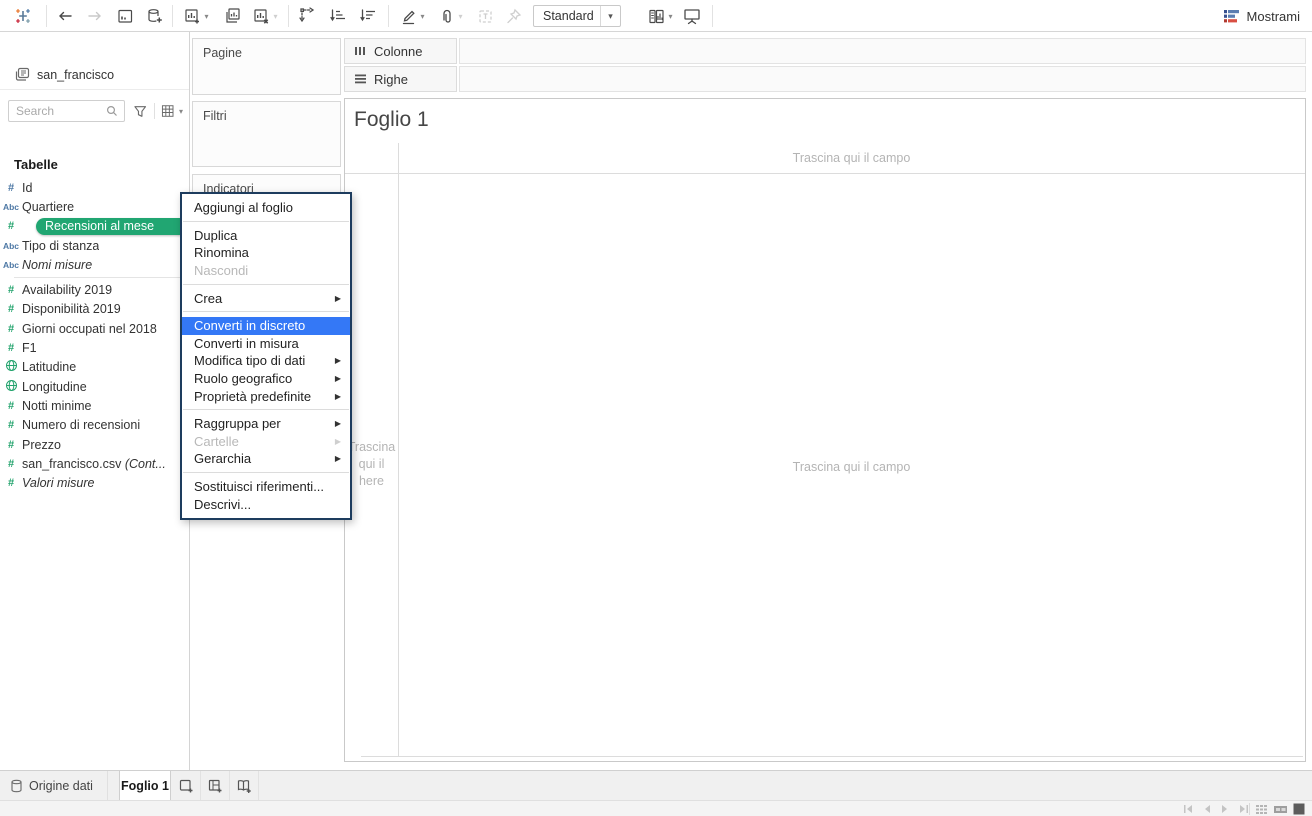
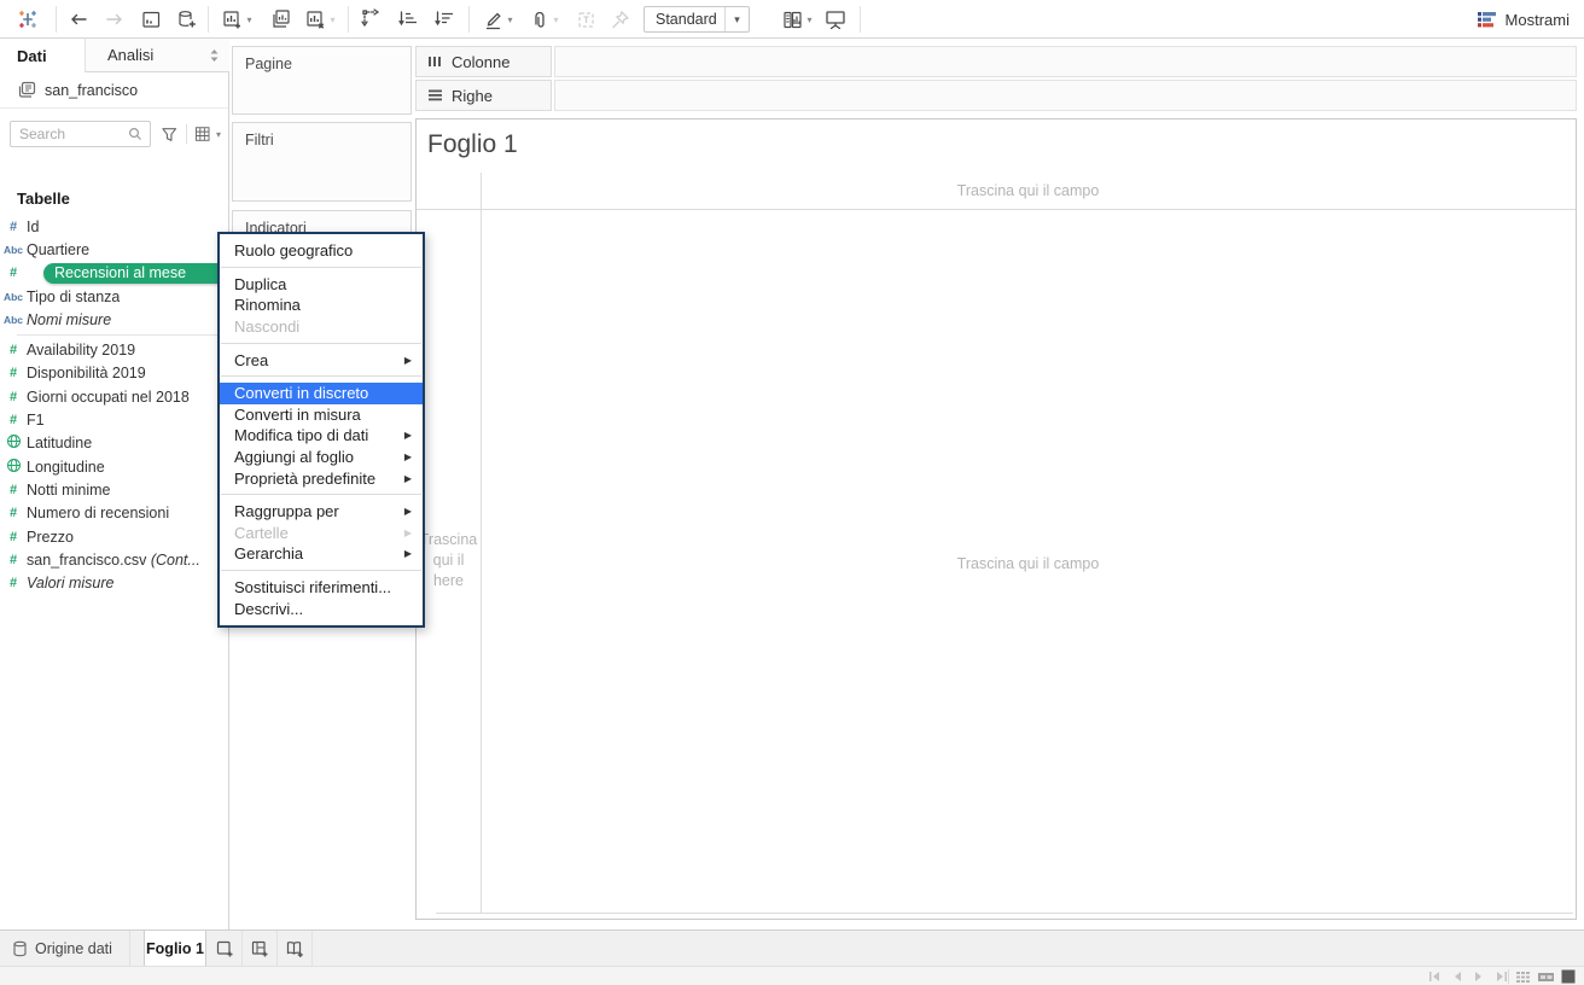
  ▾
  ▾
  ▾
  ▾
  Standard
  ▾
  ▾
  Mostrami
+ Dati
+ Analisi
  san_francisco
  Search
  ▾
  Tabelle
  #
  Id
  Abc
  Quartiere
  #
  Recensioni al mese
  Abc
  Tipo di stanza
  Abc
  Nomi misure
  #
  Availability 2019
  #
  Disponibilità 2019
  #
  Giorni occupati nel 2018
  #
  F1
  Latitudine
  Longitudine
  #
  Notti minime
  #
  Numero di recensioni
  #
  Prezzo
  #
  san_francisco.csv (Cont...
  #
  Valori misure
  Pagine
  Filtri
  Indicatori
  Colonne
  Righe
  Foglio 1
  Trascina qui il campo
  Trascina qui il campo
  rascina
  qui il
  here
- Aggiungi al foglio
+ Ruolo geografico
  Duplica
  Rinomina
  Nascondi
  Crea
  ▶
  Converti in discreto
  Converti in misura
  Modifica tipo di dati
  ▶
- Ruolo geografico
+ Aggiungi al foglio
  ▶
  Proprietà predefinite
  ▶
  Raggruppa per
  ▶
  Cartelle
  ▶
  Gerarchia
  ▶
  Sostituisci riferimenti...
  Descrivi...
  Origine dati
  Foglio 1
